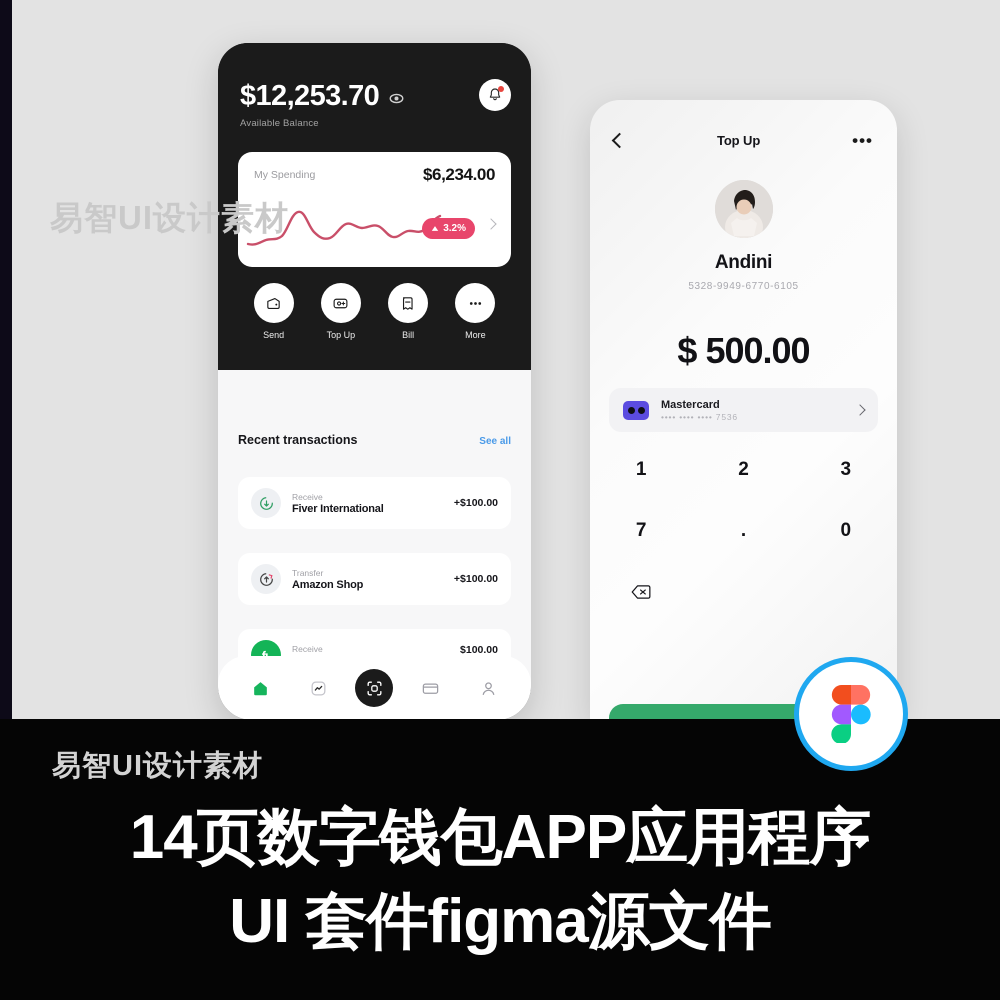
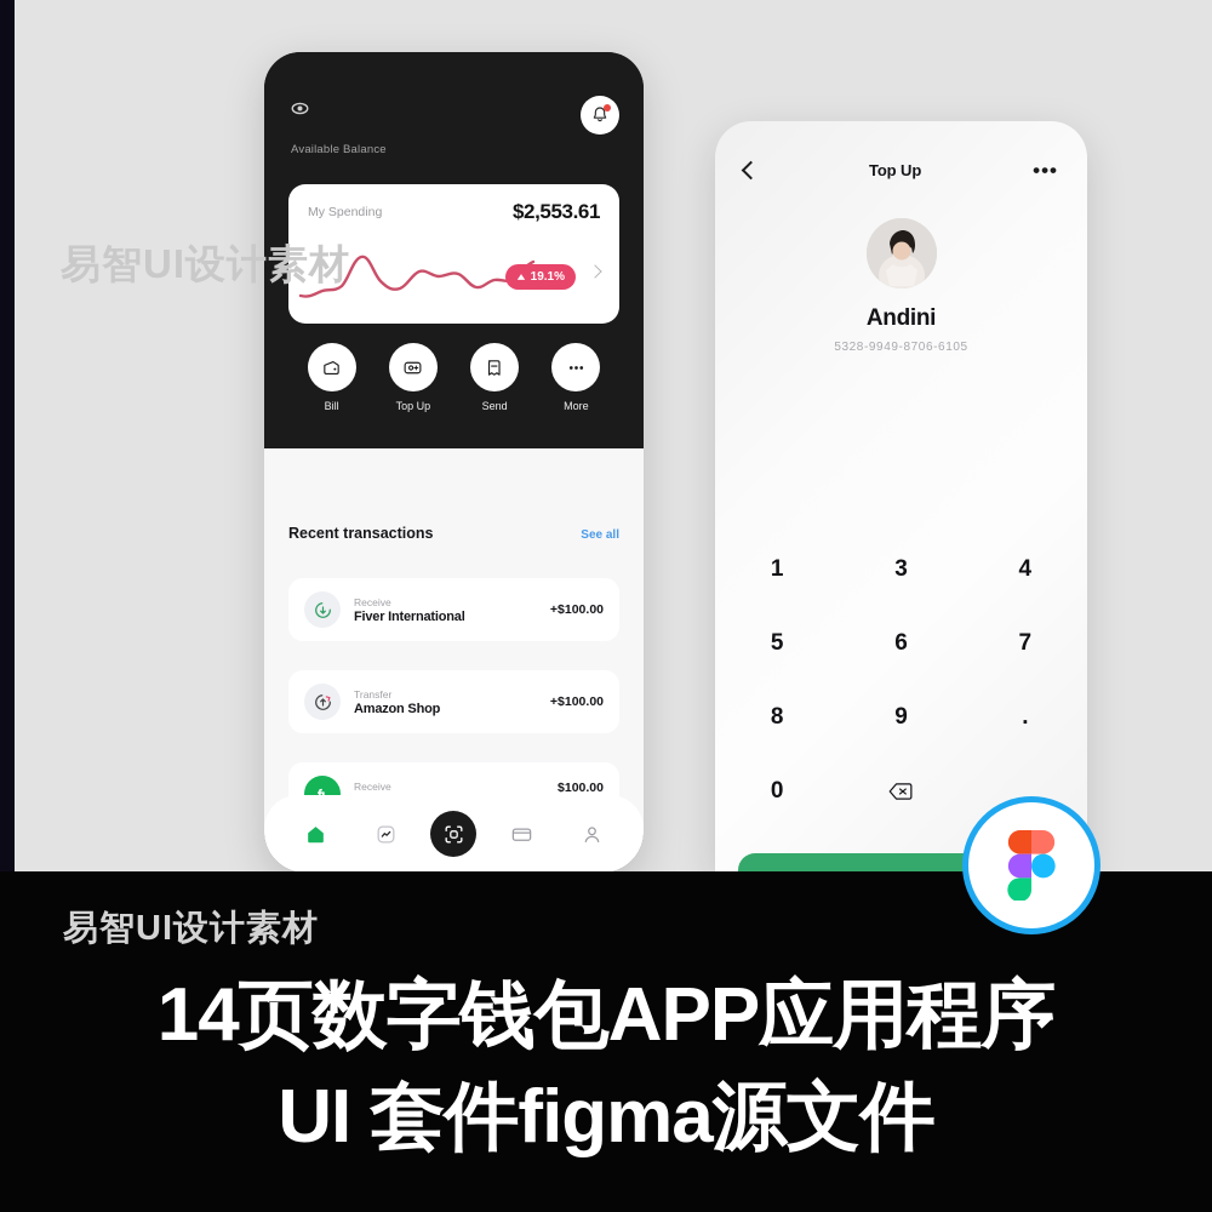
- $12,253.70
  Available Balance
  My Spending
- $6,234.00
+ $2,553.61
- 3.2%
+ 19.1%
- Send
+ Bill
  Top Up
- Bill
+ Send
  More
  Recent transactions
  See all
  Receive
  Fiver International
  +$100.00
  Transfer
  Amazon Shop
  +$100.00
  Receive
  $100.00
  Top Up
  •••
  Andini
- 5328-9949-6770-6105
+ 5328-9949-8706-6105
- $ 500.00
- Mastercard
- •••• •••• •••• 7536
  1
- 2
  3
+ 4
+ 5
+ 6
  7
+ 8
+ 9
  .
  0
  易智UI设计素材
  易智UI设计素材
  14页数字钱包APP应用程序
  UI 套件figma源文件
